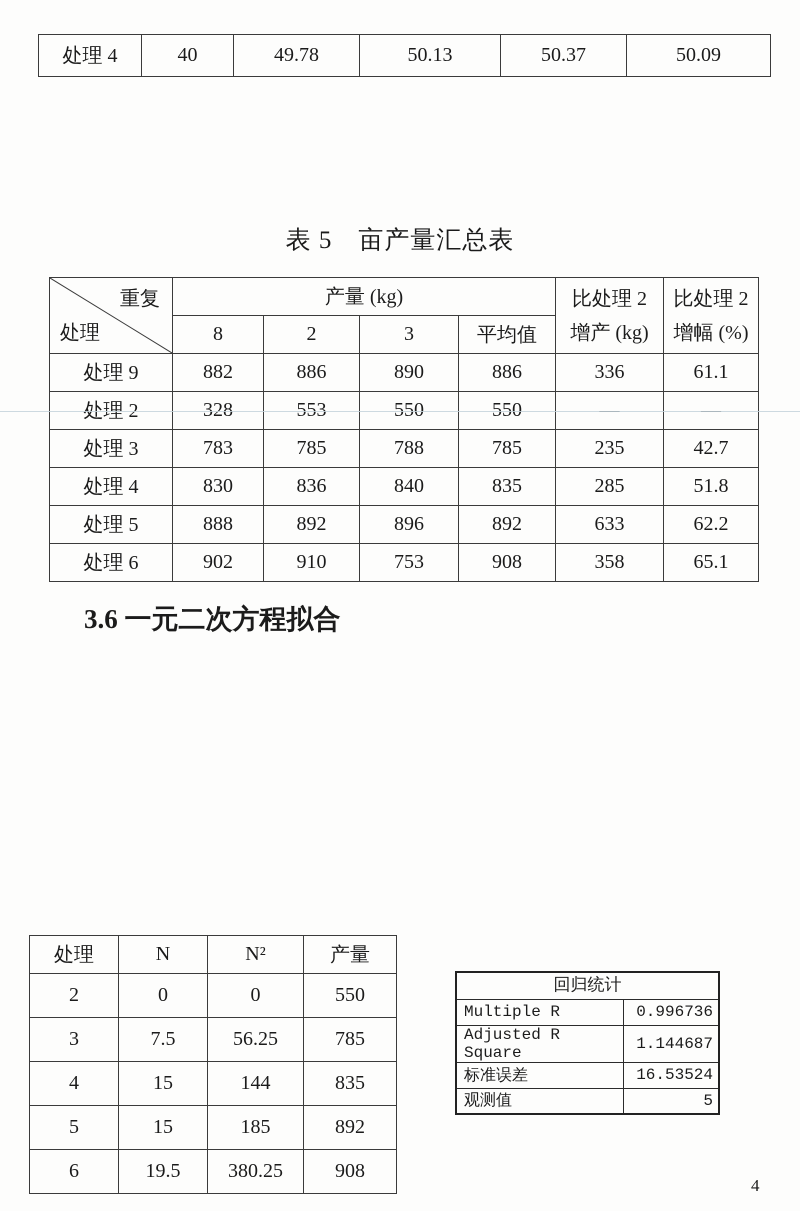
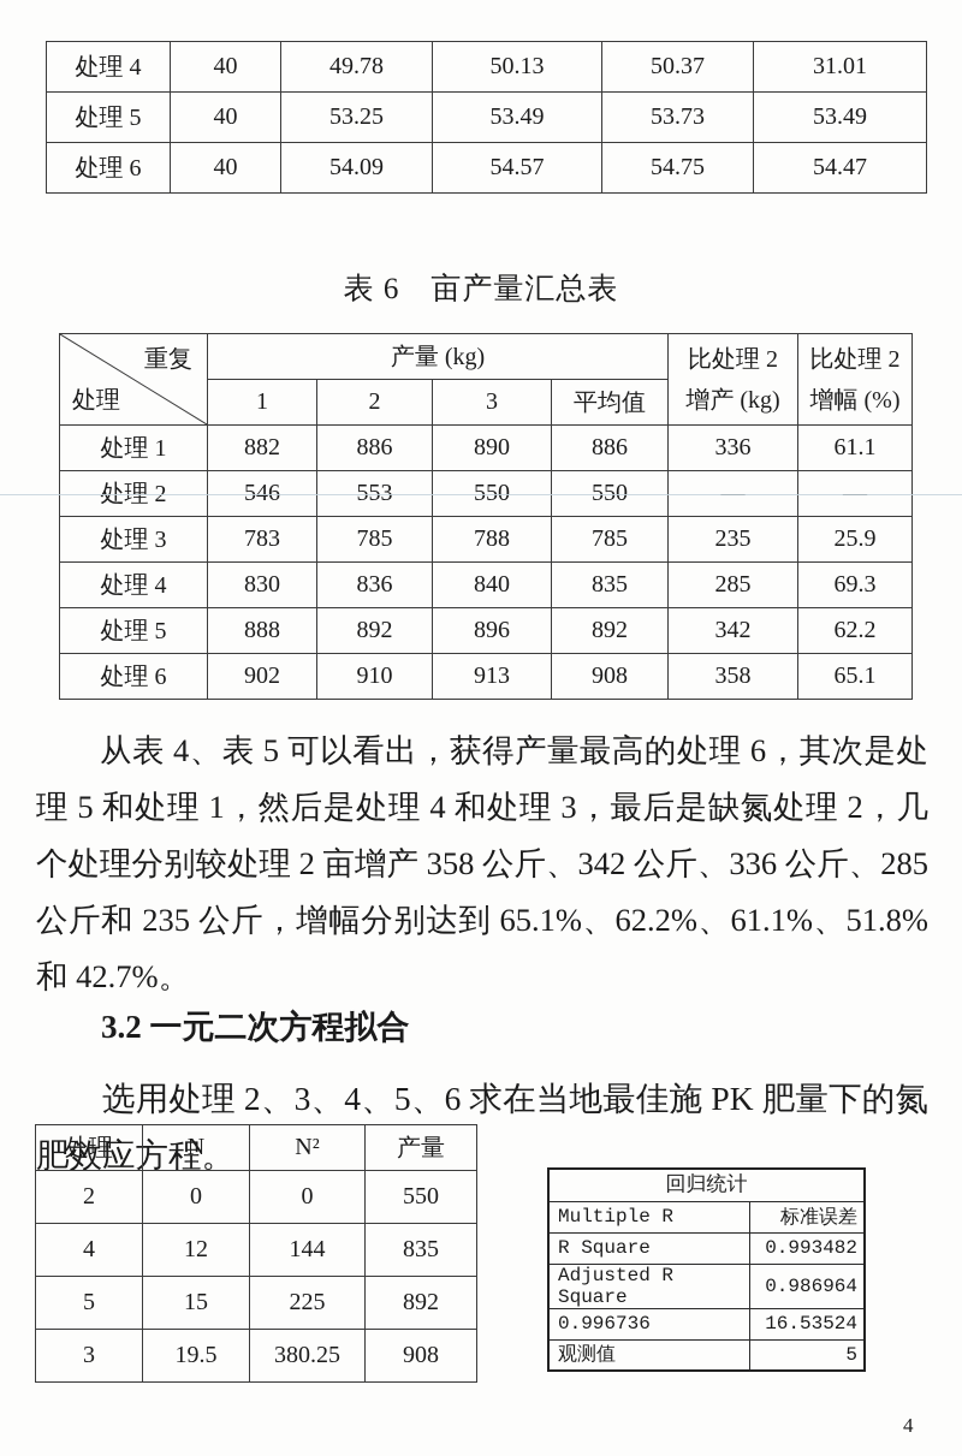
- 处理 4	40	49.78	50.13	50.37	50.09
+ 处理 4	40	49.78	50.13	50.37	31.01
+ 处理 5	40	53.25	53.49	53.73	53.49
+ 处理 6	40	54.09	54.57	54.75	54.47
- 表 5 亩产量汇总表
+ 表 6 亩产量汇总表
  重复 处理	产量 (kg)	比处理 2 增产 (kg)	比处理 2 增幅 (%)
- 8	2	3	平均值
+ 1	2	3	平均值
- 处理 9	882	886	890	886	336	61.1
+ 处理 1	882	886	890	886	336	61.1
- 处理 2	328	553	550	550	—	—
+ 处理 2	546	553	550	550	—	—
- 处理 3	783	785	788	785	235	42.7
+ 处理 3	783	785	788	785	235	25.9
- 处理 4	830	836	840	835	285	51.8
+ 处理 4	830	836	840	835	285	69.3
- 处理 5	888	892	896	892	633	62.2
+ 处理 5	888	892	896	892	342	62.2
- 处理 6	902	910	753	908	358	65.1
+ 处理 6	902	910	913	908	358	65.1
+ 从表 4、表 5 可以看出，获得产量最高的处理 6，其次是处理 5 和处理 1，然后是处理 4 和处理 3，最后是缺氮处理 2，几个处理分别较处理 2 亩增产 358 公斤、342 公斤、336 公斤、285 公斤和 235 公斤，增幅分别达到 65.1%、62.2%、61.1%、51.8%和 42.7%。
- 3.6 一元二次方程拟合
+ 3.2 一元二次方程拟合
+ 选用处理 2、3、4、5、6 求在当地最佳施 PK 肥量下的氮肥效应方程。
  处理	N	N²	产量
  2	0	0	550
- 3	7.5	56.25	785
- 4	15	144	835
+ 4	12	144	835
- 5	15	185	892
+ 5	15	225	892
- 6	19.5	380.25	908
+ 3	19.5	380.25	908
  回归统计
- Multiple R	0.996736
+ Multiple R	标准误差
+ R Square	0.993482
- Adjusted R Square	1.144687
+ Adjusted R Square	0.986964
- 标准误差	16.53524
+ 0.996736	16.53524
  观测值	5
  4
